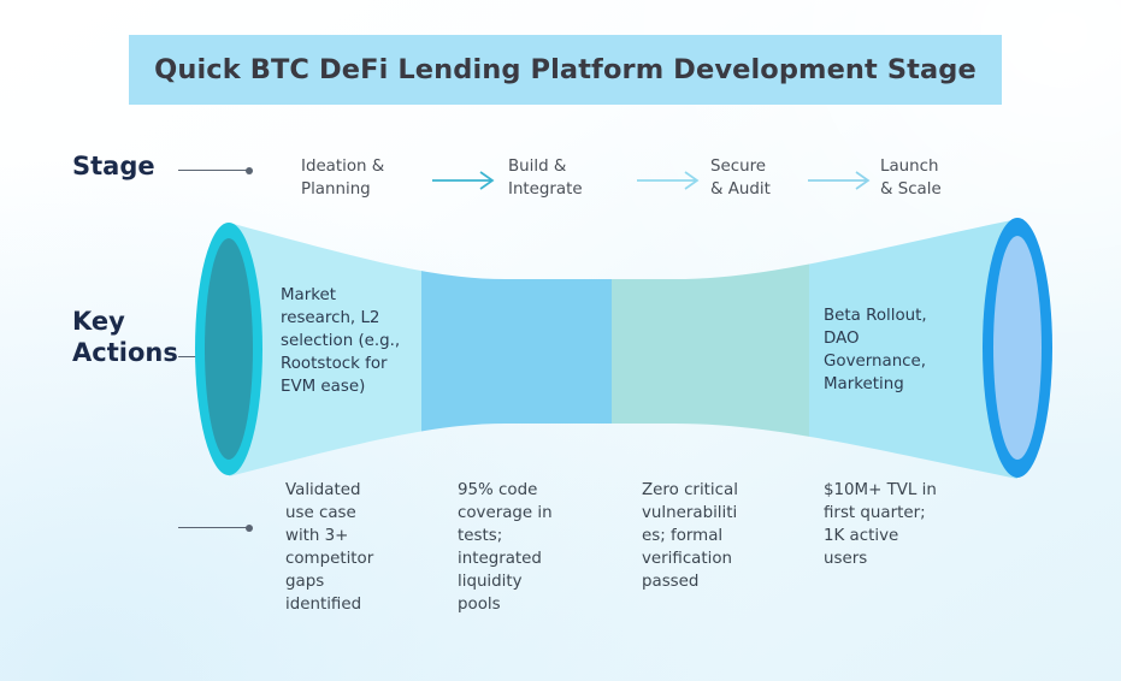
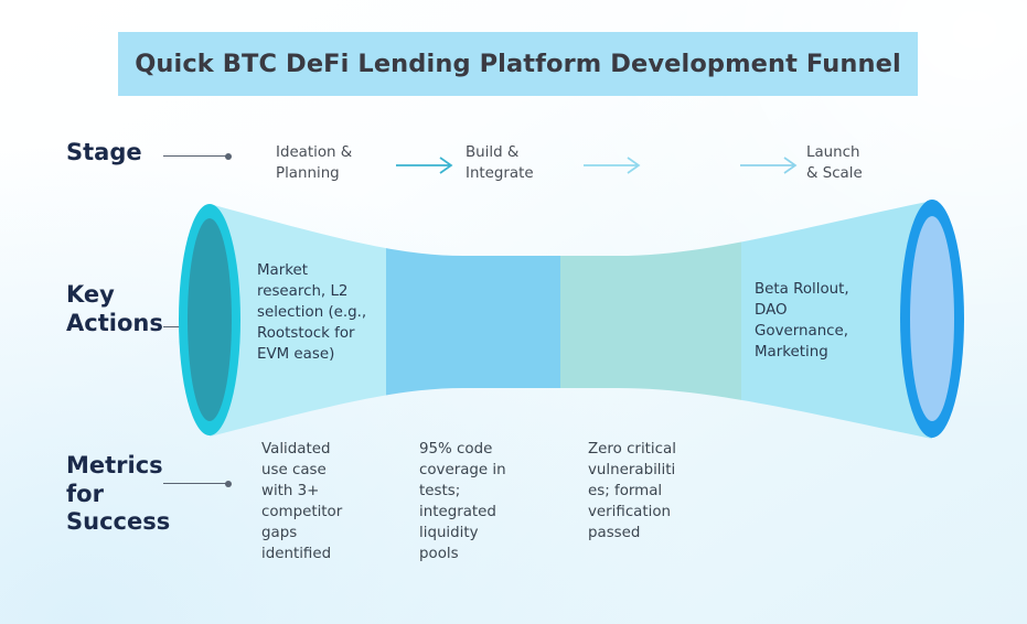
- Quick BTC DeFi Lending Platform Development Stage
+ Quick BTC DeFi Lending Platform Development Funnel
  Stage
  Key
  Actions
+ Metrics
+ for
+ Success
  Ideation &
  Planning
  Build &
  Integrate
- Secure
- & Audit
  Launch
  & Scale
  Market
  research, L2
  selection (e.g.,
  Rootstock for
  EVM ease)
  Beta Rollout,
  DAO
  Governance,
  Marketing
  Validated
  use case
  with 3+
  competitor
  gaps
  identified
  95% code
  coverage in
  tests;
  integrated
  liquidity
  pools
  Zero critical
  vulnerabiliti
  es; formal
  verification
  passed
- $10M+ TVL in
- first quarter;
- 1K active
- users
